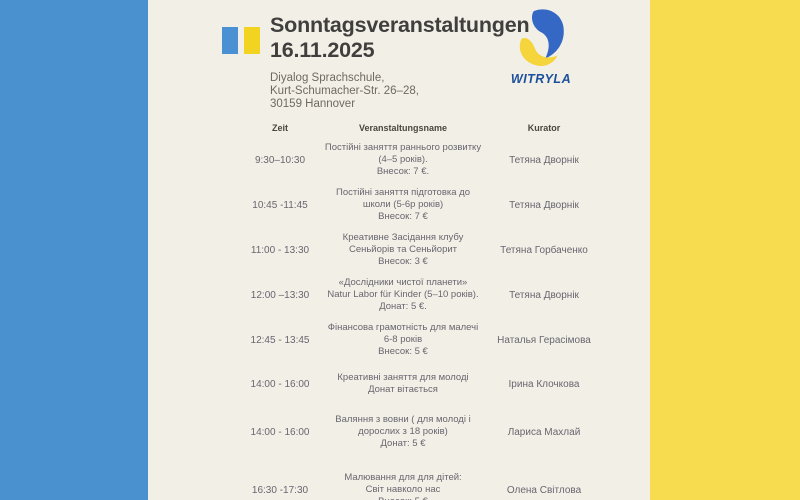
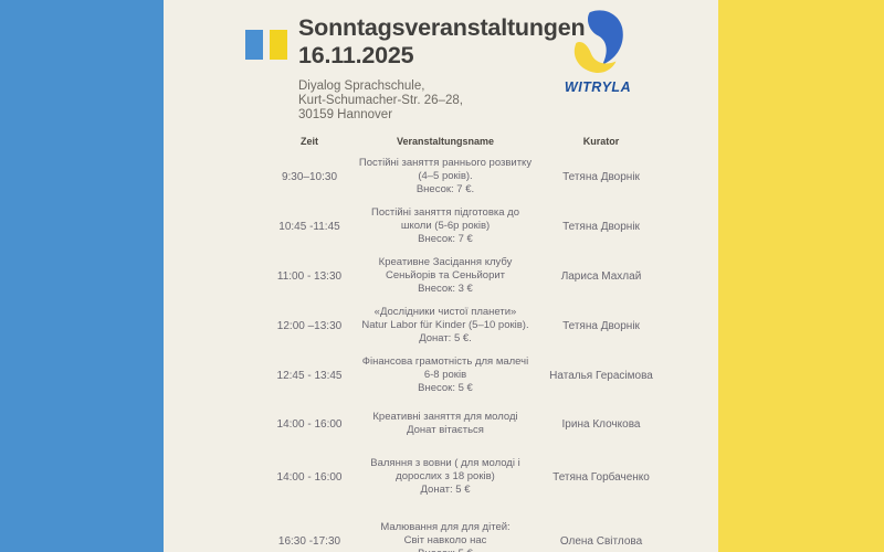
  Sonntagsveranstaltungen
  16.11.2025
  Diyalog Sprachschule,
  Kurt-Schumacher-Str. 26–28,
  30159 Hannover
  WITRYLA
  Zeit
  Veranstaltungsname
  Kurator
  9:30–10:30
  Постійні заняття раннього розвитку
  (4–5 років).
  Внесок: 7 €.
  Тетяна Дворнік
  10:45 -11:45
  Постійні заняття підготовка до
  школи (5-6р років)
  Внесок: 7 €
  Тетяна Дворнік
  11:00 - 13:30
  Креативне Засідання клубу
  Сеньйорів та Сеньйорит
  Внесок: 3 €
- Тетяна Горбаченко
+ Лариса Махлай
  12:00 –13:30
  «Дослідники чистої планети»
  Natur Labor für Kinder (5–10 років).
  Донат: 5 €.
  Тетяна Дворнік
  12:45 - 13:45
  Фінансова грамотність для малечі
  6-8 років
  Внесок: 5 €
  Наталья Герасімова
  14:00 - 16:00
  Креативні заняття для молоді
  Донат вітається
  Ірина Клочкова
  14:00 - 16:00
  Валяння з вовни ( для молоді і
  дорослих з 18 років)
  Донат: 5 €
- Лариса Махлай
+ Тетяна Горбаченко
  16:30 -17:30
  Малювання для для дітей:
  Світ навколо нас
  Олена Світлова
